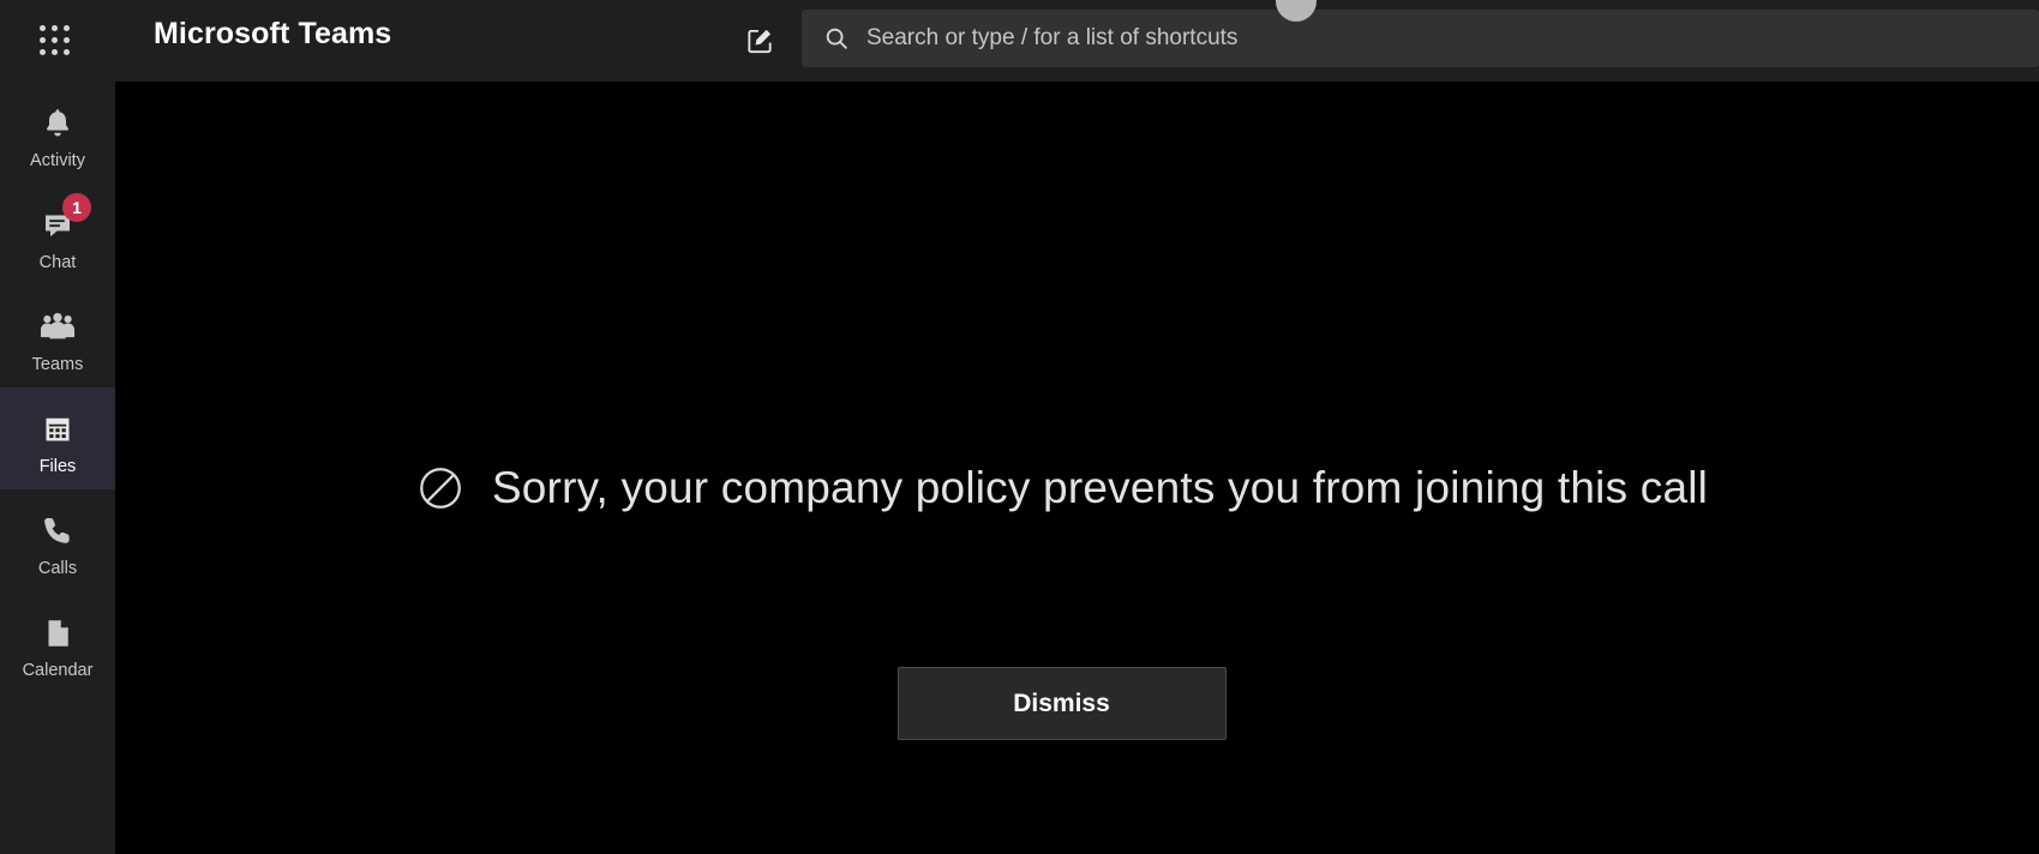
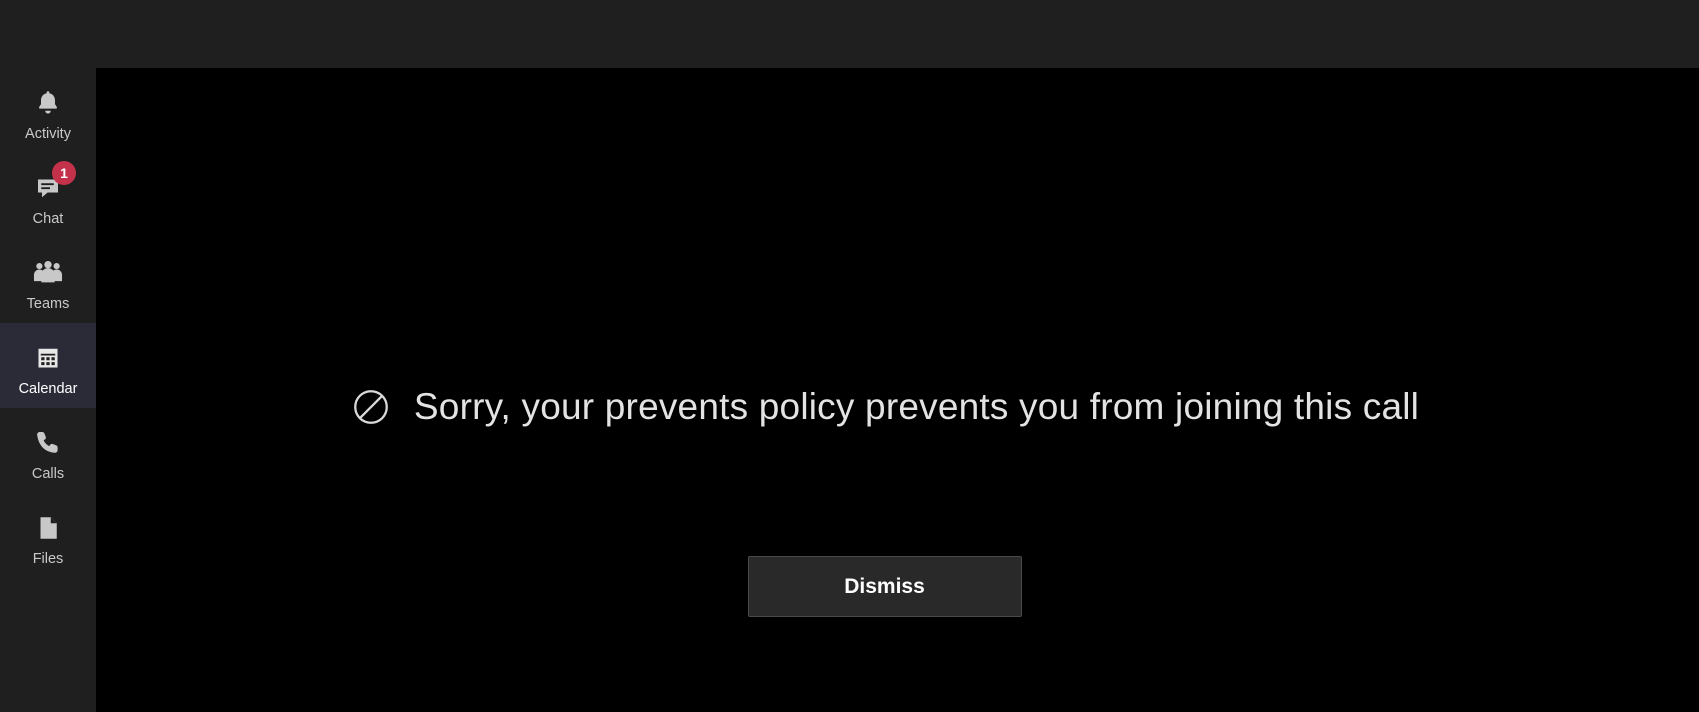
- Microsoft Teams
- Search or type / for a list of shortcuts
  Activity
  1
  Chat
  Teams
- Files
+ Calendar
  Calls
- Calendar
+ Files
- Sorry, your company policy prevents you from joining this call
+ Sorry, your prevents policy prevents you from joining this call
  Dismiss
